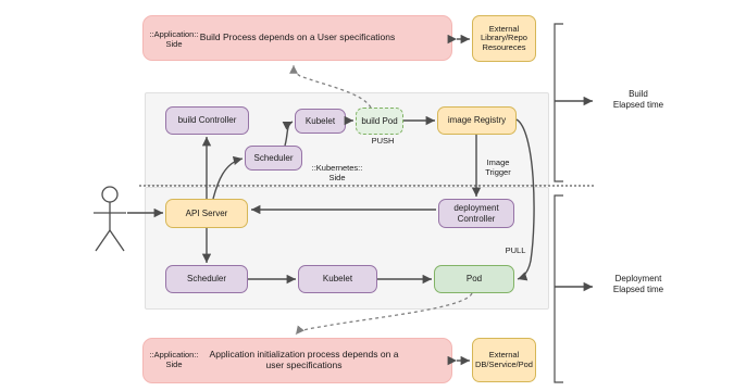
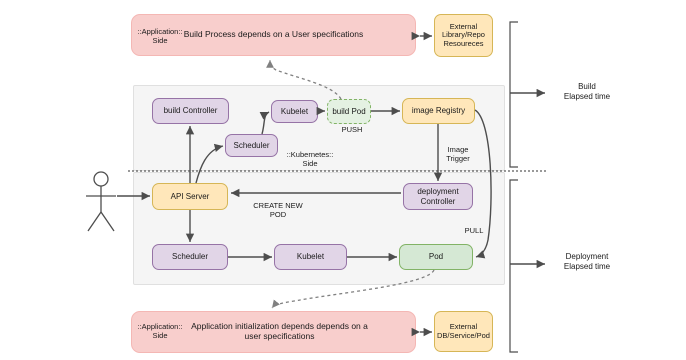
  Build Process depends on a User specifications
  ::Application::
  Side
- Application initialization process depends on a user specifications
+ Application initialization depends depends on a user specifications
  ::Application::
  Side
  External
  Library/Repo
  Resoureces
  External
  DB/Service/Pod
  build Controller
  Scheduler
  Kubelet
  build Pod
  image Registry
  ::Kubernetes::
  Side
  API Server
  deployment
  Controller
  Scheduler
  Kubelet
  Pod
  PUSH
  Image
  Trigger
  PULL
+ CREATE NEW
+ POD
  Build
  Elapsed time
  Deployment
  Elapsed time
